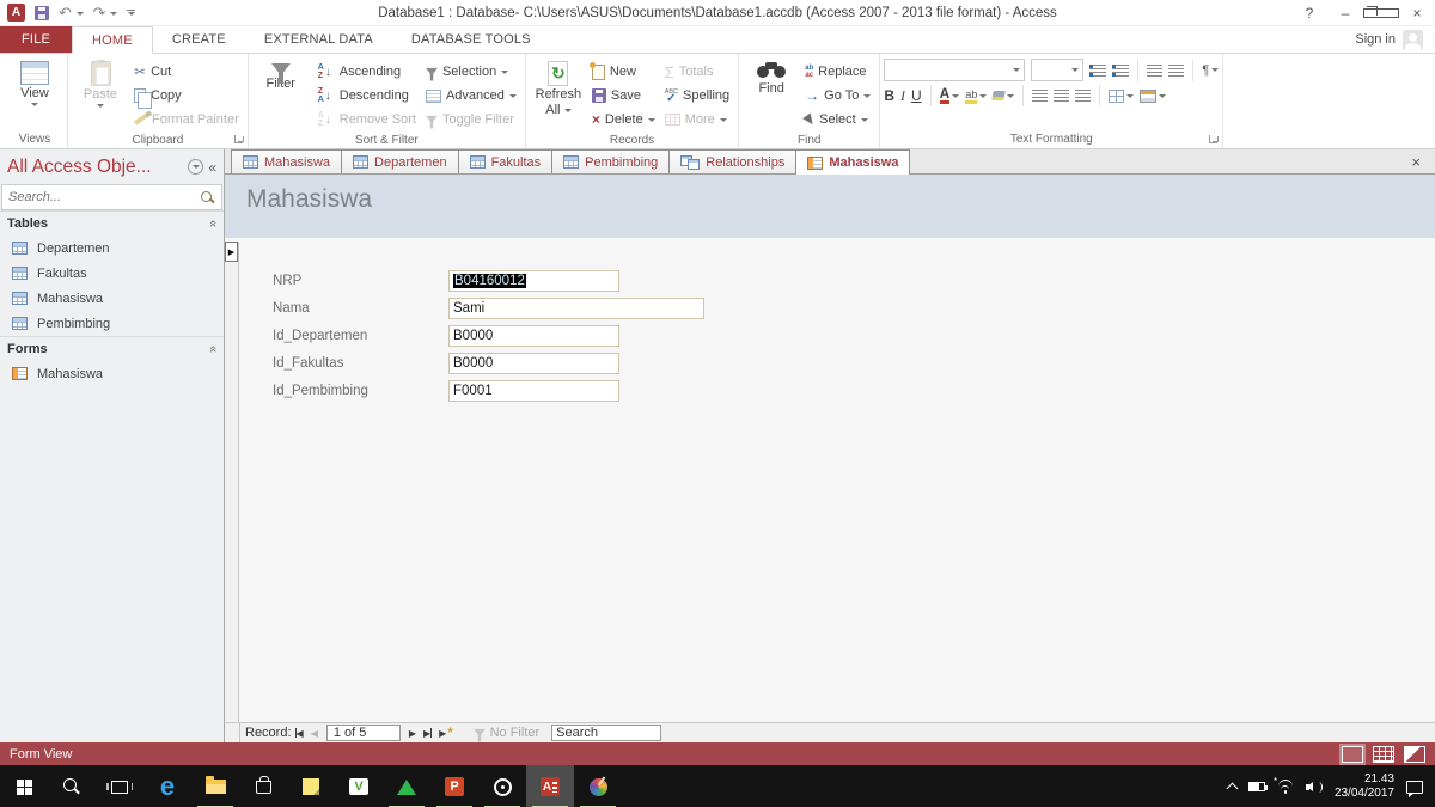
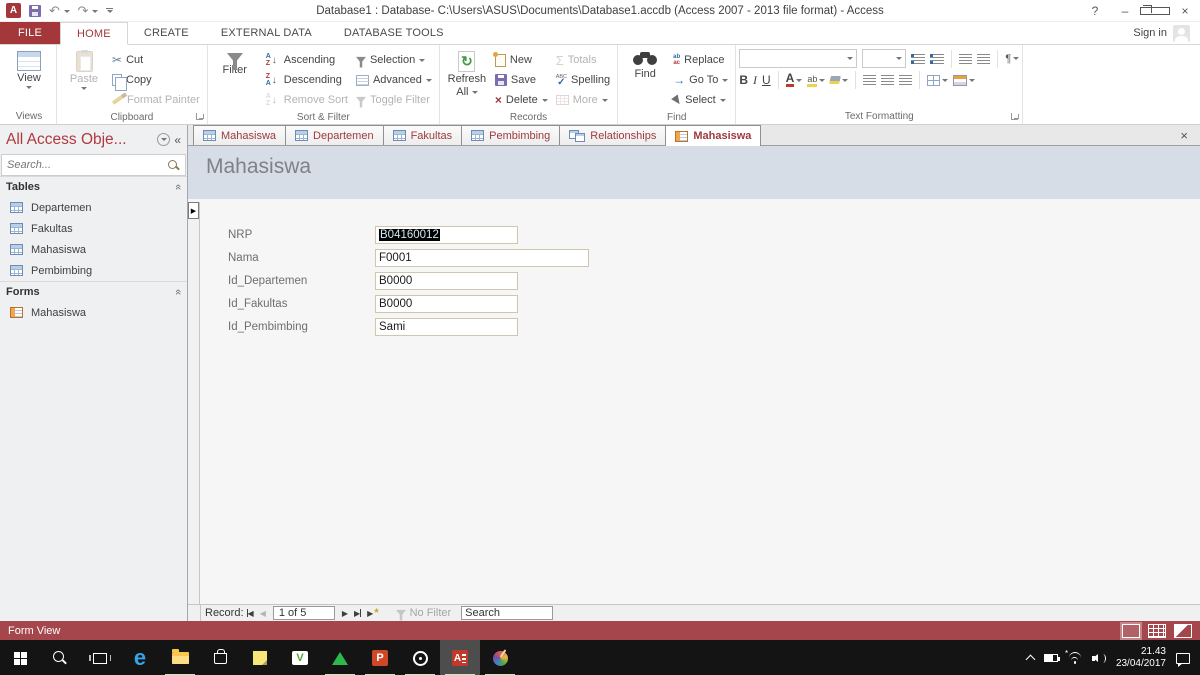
  Database1 : Database- C:\Users\ASUS\Documents\Database1.accdb (Access 2007 - 2013 file format) - Access
  A
  ↶
  ↷
  ?
  –
  ×
  FILE
  HOME
  CREATE
  EXTERNAL DATA
  DATABASE TOOLS
  Sign in
  View
  Views
  Paste
  ✂
  Cut
  Copy
  Format Painter
  Clipboard
  Filter
  ↓
  Ascending
  ↓
  Descending
  ↓
  Remove Sort
  Selection
  Advanced
  Toggle Filter
  Sort & Filter
  ↻
  Refresh
  All
  New
  Save
  ×
  Delete
  Σ
  Totals
  ✓
  Spelling
  More
  Records
  Find
  Replace
  →
  Go To
  Select
  Find
  ¶
  B
  I
  U
  A
  ab
  Text Formatting
  All Access Obje...
  «
  Search...
  Tables
  Departemen
  Fakultas
  Mahasiswa
  Pembimbing
  Forms
  Mahasiswa
  Mahasiswa
  Departemen
  Fakultas
  Pembimbing
  Relationships
  Mahasiswa
  ×
  Mahasiswa
  NRP
  B04160012
  Nama
- Sami
+ F0001
  Id_Departemen
  B0000
  Id_Fakultas
  B0000
  Id_Pembimbing
- F0001
+ Sami
  Record:
  ◀
  ◀
  1 of 5
  ▶
  ▶
  ▶
  *
  No Filter
  Search
  Form View
  e
  V
  P
  A
  21.43
  23/04/2017
